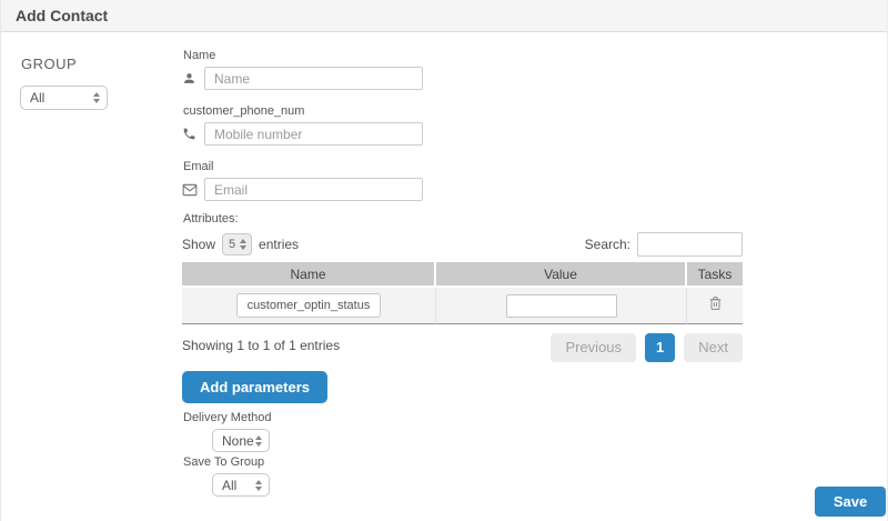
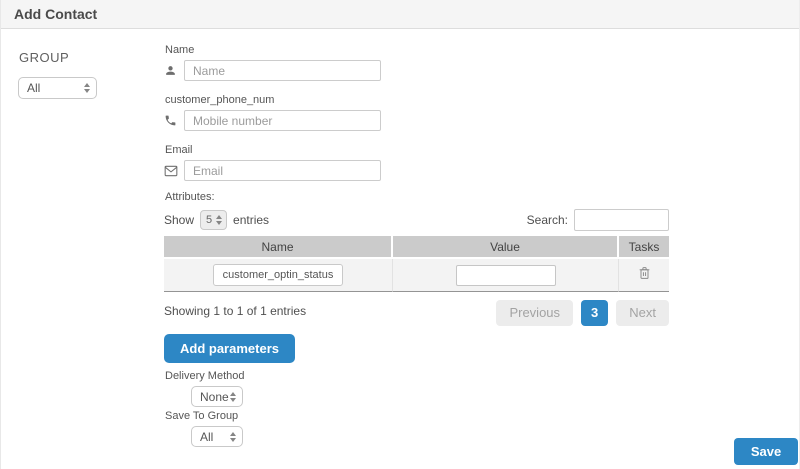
  Add Contact
  GROUP
  All
  Name
  Name
  customer_phone_num
  Mobile number
  Email
  Email
  Attributes:
  Show
  5
  entries
  Search:
  Name	Value	Tasks
  customer_optin_status
  Showing 1 to 1 of 1 entries
  Previous
- 1
+ 3
  Next
  Add parameters
  Delivery Method
  None
  Save To Group
  All
  Save
